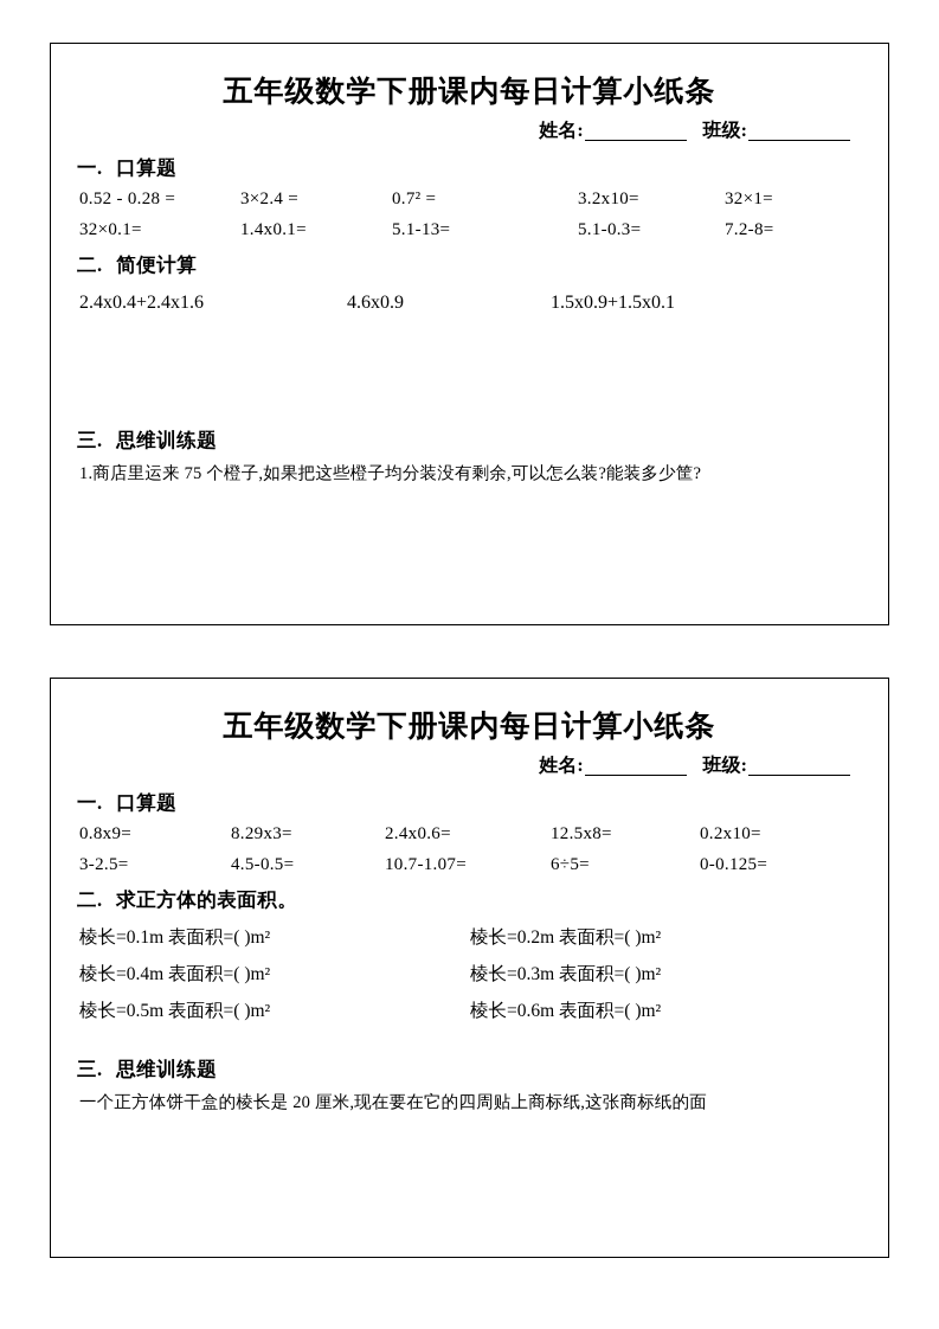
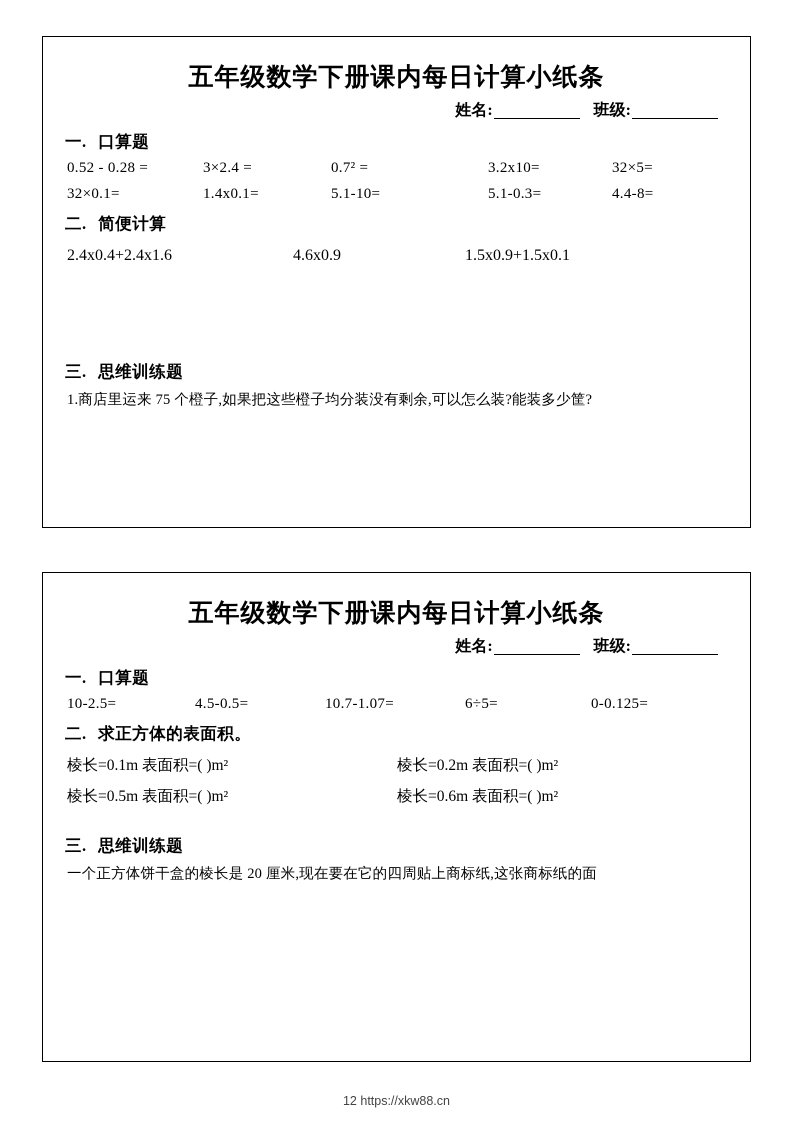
  五年级数学下册课内每日计算小纸条
  姓名:
  班级:
  一. 口算题
  0.52 - 0.28 =
  3×2.4 =
  0.7² =
  3.2x10=
- 32×1=
+ 32×5=
  32×0.1=
  1.4x0.1=
- 5.1-13=
+ 5.1-10=
  5.1-0.3=
- 7.2-8=
+ 4.4-8=
  二. 简便计算
  2.4x0.4+2.4x1.6
  4.6x0.9
  1.5x0.9+1.5x0.1
  三. 思维训练题
  1.商店里运来 75 个橙子,如果把这些橙子均分装没有剩余,可以怎么装?能装多少筐?
  五年级数学下册课内每日计算小纸条
  姓名:
  班级:
  一. 口算题
- 0.8x9=
- 8.29x3=
- 2.4x0.6=
- 12.5x8=
- 0.2x10=
- 3-2.5=
+ 10-2.5=
  4.5-0.5=
  10.7-1.07=
  6÷5=
  0-0.125=
  二. 求正方体的表面积。
  棱长=0.1m 表面积=( )m²
  棱长=0.2m 表面积=( )m²
- 棱长=0.4m 表面积=( )m²
- 棱长=0.3m 表面积=( )m²
  棱长=0.5m 表面积=( )m²
  棱长=0.6m 表面积=( )m²
  三. 思维训练题
  一个正方体饼干盒的棱长是 20 厘米,现在要在它的四周贴上商标纸,这张商标纸的面
+ 12 https://xkw88.cn
